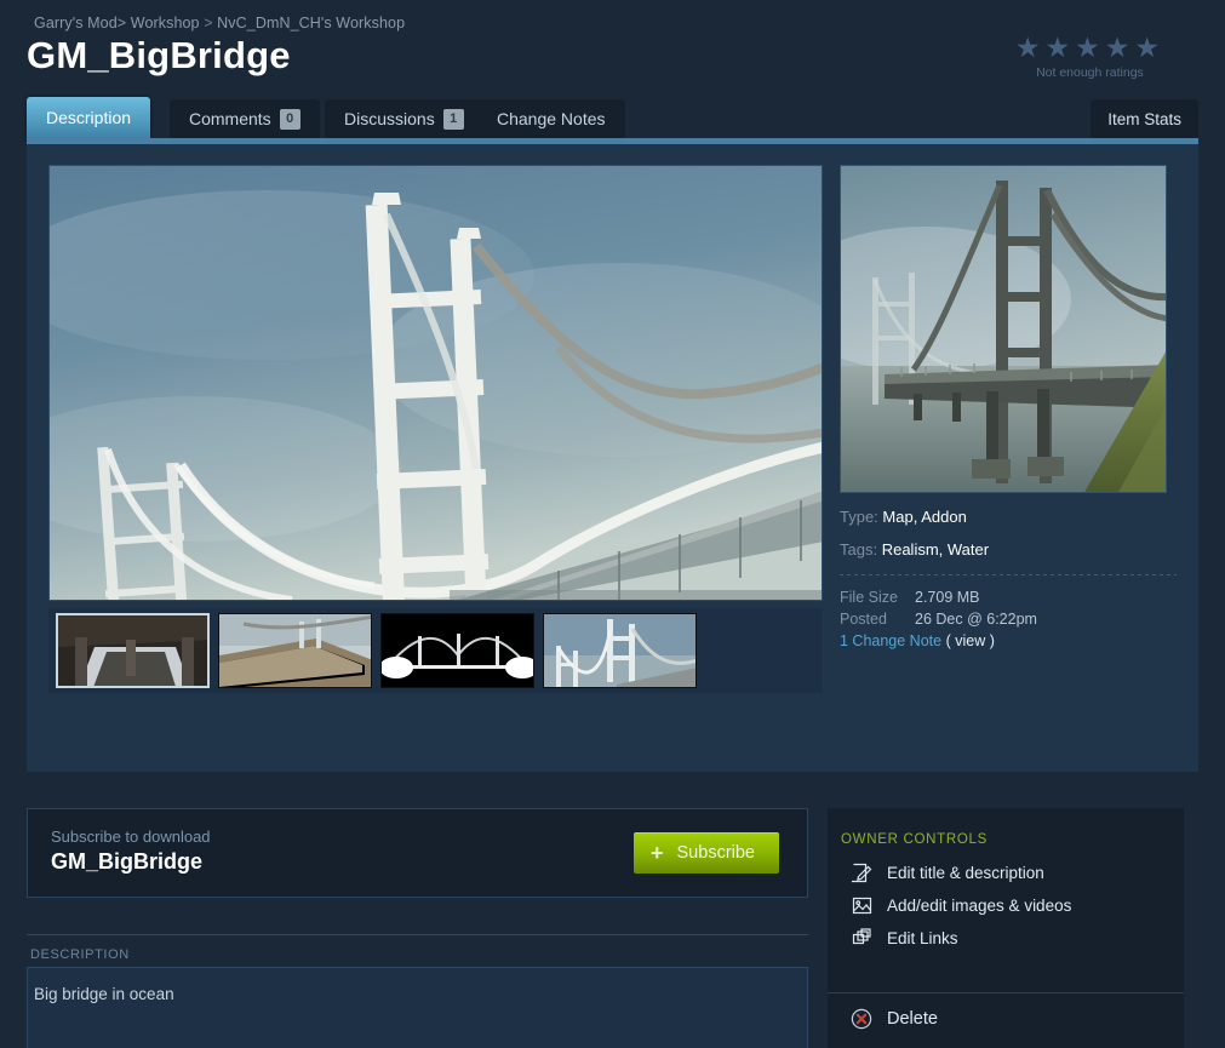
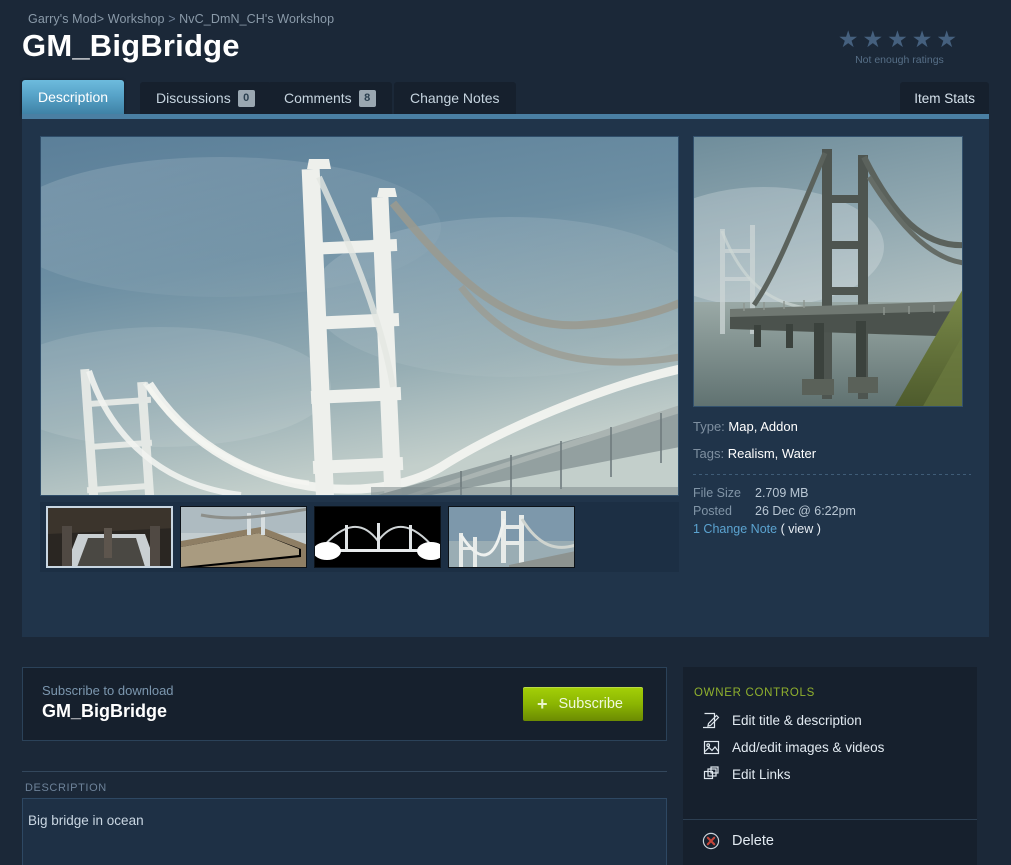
  Garry's Mod> Workshop > NvC_DmN_CH's Workshop
  GM_BigBridge
  ★★★★★
  Not enough ratings
  Description
- Comments
+ Discussions
  0
- Discussions
+ Comments
- 1
+ 8
  Change Notes
  Item Stats
  Type: Map, Addon
  Tags: Realism, Water
  File Size
  2.709 MB
  Posted
  26 Dec @ 6:22pm
  1 Change Note ( view )
  Subscribe to download
  GM_BigBridge
  +
  Subscribe
  DESCRIPTION
  Big bridge in ocean
  OWNER CONTROLS
  Edit title & description
  Add/edit images & videos
  Edit Links
  Delete
